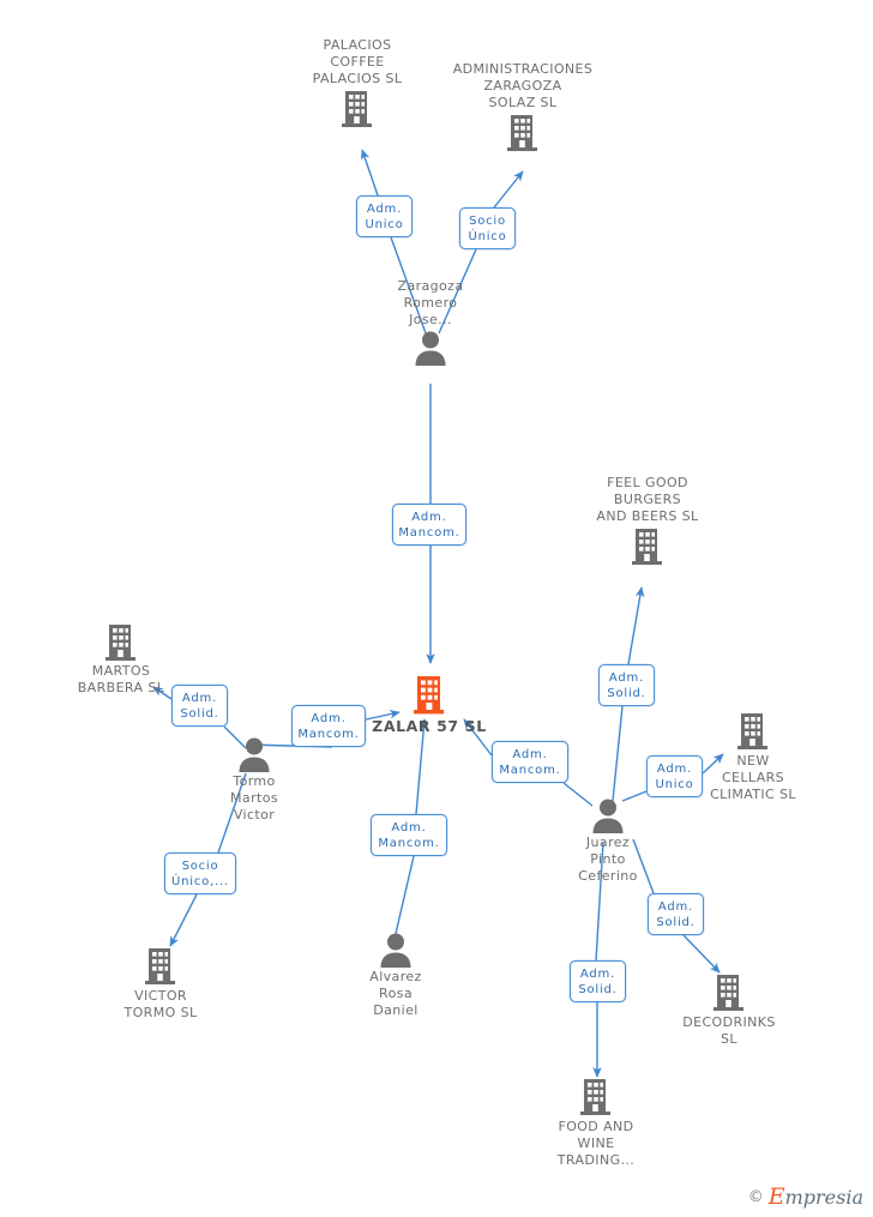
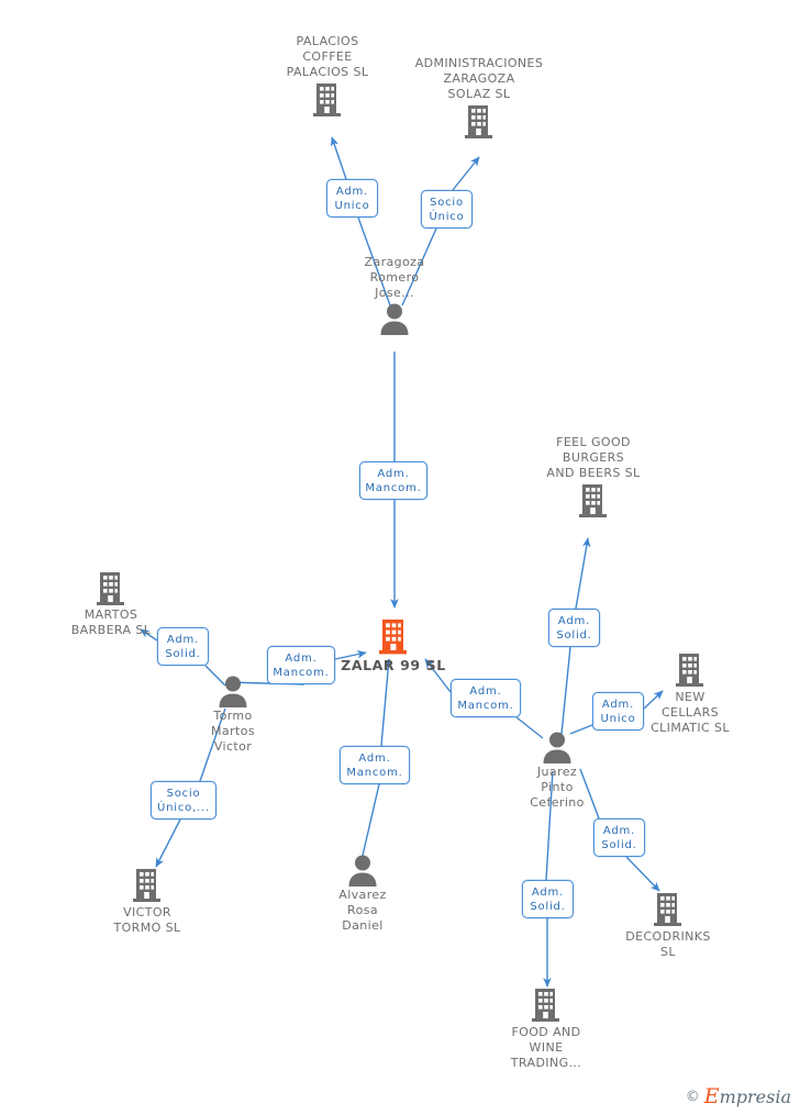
  PALACIOS
  COFFEE
  PALACIOS SL
  ADMINISTRACIONES
  ZARAGOZA
  SOLAZ SL
  Zaragoza
  Romero
  Jose...
- ZALAR 57 SL
+ ZALAR 99 SL
  FEEL GOOD
  BURGERS
  AND BEERS SL
  MARTOS
  BARBERA SL
  Tormo
  Martos
  Victor
  NEW
  CELLARS
  CLIMATIC SL
  Juarez
  Pinto
  Ceferino
  VICTOR
  TORMO SL
  Alvarez
  Rosa
  Daniel
  DECODRINKS
  SL
  FOOD AND
  WINE
  TRADING...
  Adm.
  Unico
  Socio
  Único
  Adm.
  Mancom.
  Adm.
  Solid.
  Adm.
  Mancom.
  Socio
  Único,...
  Adm.
  Mancom.
  Adm.
  Mancom.
  Adm.
  Solid.
  Adm.
  Unico
  Adm.
  Solid.
  Adm.
  Solid.
  ©
  Empresia
